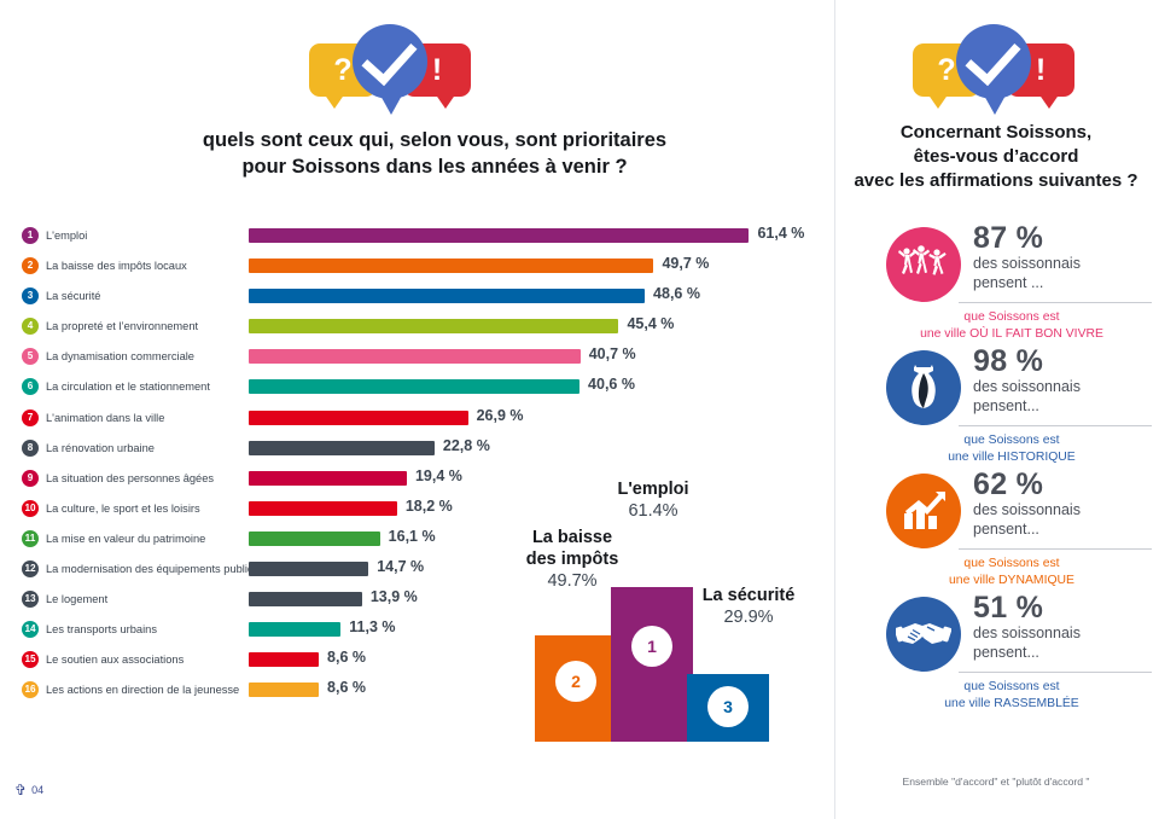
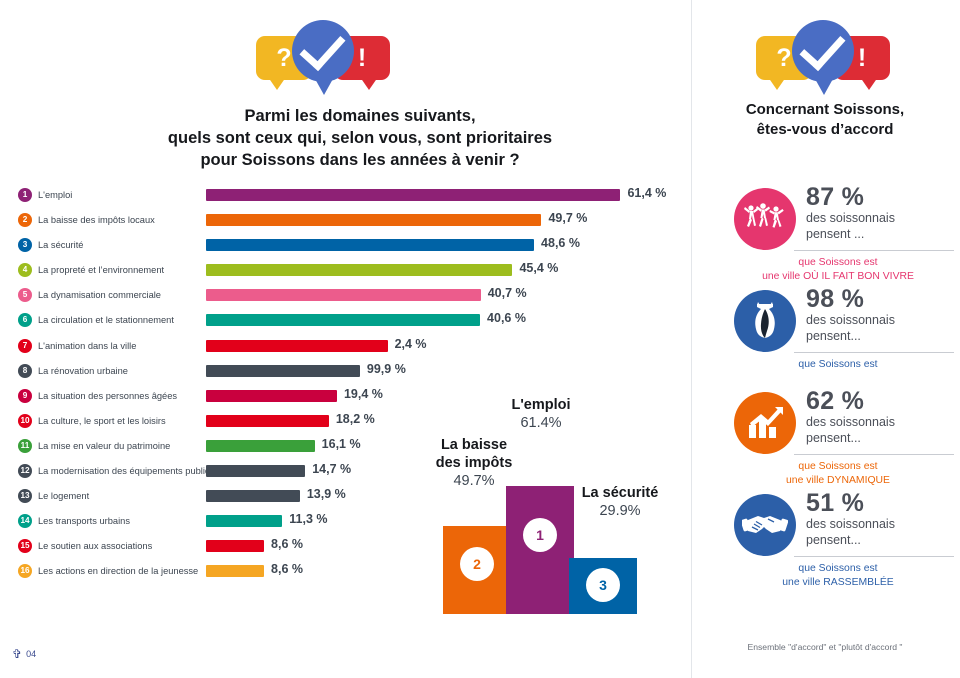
  ?
  !
  ?
  !
+ Parmi les domaines suivants,
  quels sont ceux qui, selon vous, sont prioritaires
  pour Soissons dans les années à venir ?
  Concernant Soissons,
  êtes-vous d’accord
- avec les affirmations suivantes ?
  1
  L'emploi
  61,4 %
  2
  La baisse des impôts locaux
  49,7 %
  3
  La sécurité
  48,6 %
  4
  La propreté et l’environnement
  45,4 %
  5
  La dynamisation commerciale
  40,7 %
  6
  La circulation et le stationnement
  40,6 %
  7
  L'animation dans la ville
- 26,9 %
+ 2,4 %
  8
  La rénovation urbaine
- 22,8 %
+ 99,9 %
  9
  La situation des personnes âgées
  19,4 %
  10
  La culture, le sport et les loisirs
  18,2 %
  11
  La mise en valeur du patrimoine
  16,1 %
  12
  La modernisation des équipements publi
  14,7 %
  13
  Le logement
  13,9 %
  14
  Les transports urbains
  11,3 %
  15
  Le soutien aux associations
  8,6 %
  16
  Les actions en direction de la jeunesse
  8,6 %
  La baisse
  des impôts
  49.7%
  L'emploi
  61.4%
  La sécurité
  29.9%
  2
  1
  3
  87 %
  des soissonnais
  pensent ...
  que Soissons est
  une ville OÙ IL FAIT BON VIVRE
  98 %
  des soissonnais
  pensent...
  que Soissons est
- une ville HISTORIQUE
  62 %
  des soissonnais
  pensent...
  que Soissons est
  une ville DYNAMIQUE
  51 %
  des soissonnais
  pensent...
  que Soissons est
  une ville RASSEMBLÉE
  Ensemble "d'accord" et "plutôt d'accord "
  ✞
  04
